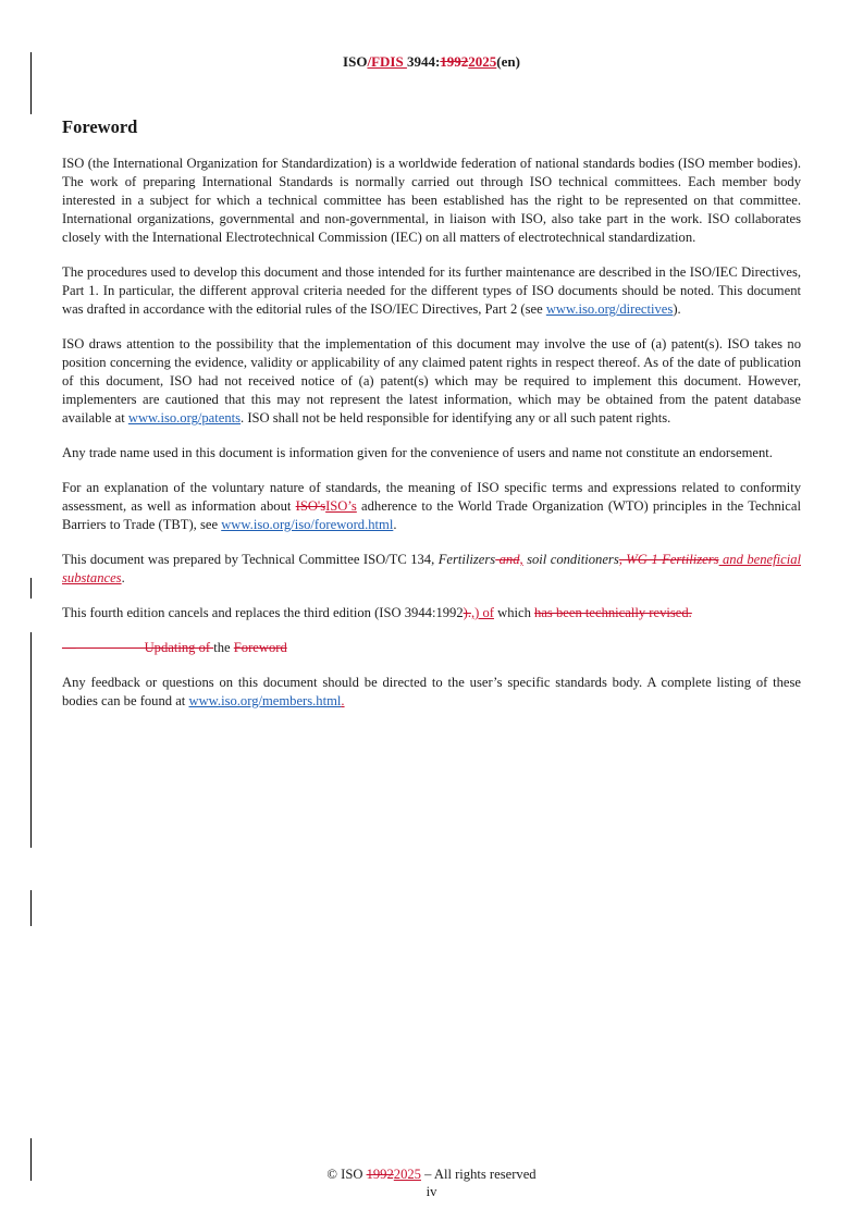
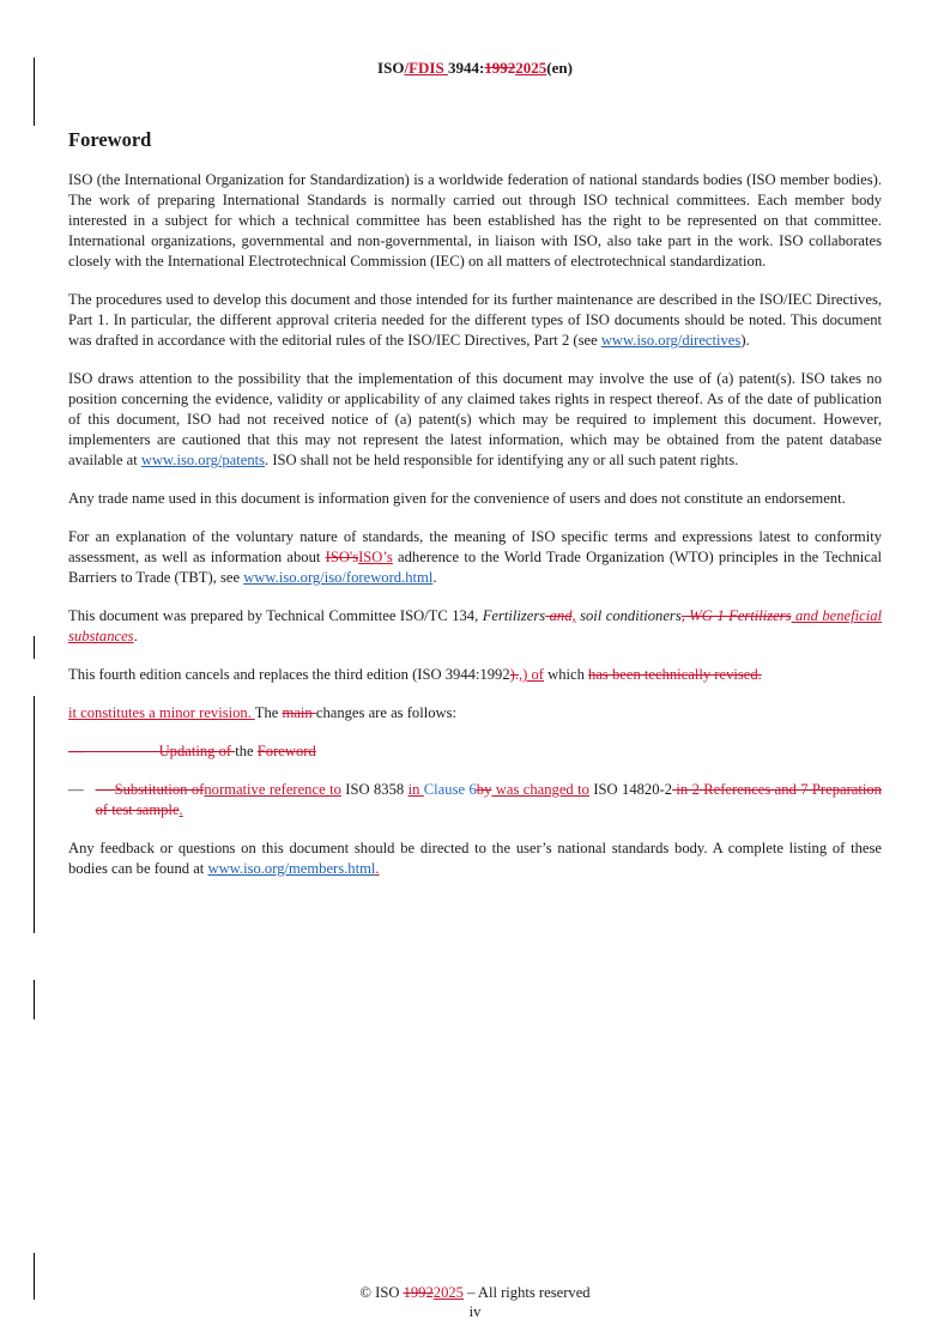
  ISO/FDIS 3944:19922025(en)
  Foreword
  ISO (the International Organization for Standardization) is a worldwide federation of national standards bodies (ISO member bodies). The work of preparing International Standards is normally carried out through ISO technical committees. Each member body interested in a subject for which a technical committee has been established has the right to be represented on that committee. International organizations, governmental and non-governmental, in liaison with ISO, also take part in the work. ISO collaborates closely with the International Electrotechnical Commission (IEC) on all matters of electrotechnical standardization.
  The procedures used to develop this document and those intended for its further maintenance are described in the ISO/IEC Directives, Part 1. In particular, the different approval criteria needed for the different types of ISO documents should be noted. This document was drafted in accordance with the editorial rules of the ISO/IEC Directives, Part 2 (see www.iso.org/directives).
- ISO draws attention to the possibility that the implementation of this document may involve the use of (a) patent(s). ISO takes no position concerning the evidence, validity or applicability of any claimed patent rights in respect thereof. As of the date of publication of this document, ISO had not received notice of (a) patent(s) which may be required to implement this document. However, implementers are cautioned that this may not represent the latest information, which may be obtained from the patent database available at www.iso.org/patents. ISO shall not be held responsible for identifying any or all such patent rights.
+ ISO draws attention to the possibility that the implementation of this document may involve the use of (a) patent(s). ISO takes no position concerning the evidence, validity or applicability of any claimed takes rights in respect thereof. As of the date of publication of this document, ISO had not received notice of (a) patent(s) which may be required to implement this document. However, implementers are cautioned that this may not represent the latest information, which may be obtained from the patent database available at www.iso.org/patents. ISO shall not be held responsible for identifying any or all such patent rights.
- Any trade name used in this document is information given for the convenience of users and name not constitute an endorsement.
+ Any trade name used in this document is information given for the convenience of users and does not constitute an endorsement.
- For an explanation of the voluntary nature of standards, the meaning of ISO specific terms and expressions related to conformity assessment, as well as information about ISO'sISO’s adherence to the World Trade Organization (WTO) principles in the Technical Barriers to Trade (TBT), see www.iso.org/iso/foreword.html.
+ For an explanation of the voluntary nature of standards, the meaning of ISO specific terms and expressions latest to conformity assessment, as well as information about ISO'sISO’s adherence to the World Trade Organization (WTO) principles in the Technical Barriers to Trade (TBT), see www.iso.org/iso/foreword.html.
  This document was prepared by Technical Committee ISO/TC 134, Fertilizers and, soil conditioners, WG 1 Fertilizers and beneficial substances.
  This fourth edition cancels and replaces the third edition (ISO 3944:1992).,) of which has been technically revised.
+ it constitutes a minor revision. The main changes are as follows:
  — Updating of the Foreword
+ —
+ — Substitution ofnormative reference to ISO 8358 in Clause 6by was changed to ISO 14820-2 in 2 References and 7 Preparation of test sample.
- Any feedback or questions on this document should be directed to the user’s specific standards body. A complete listing of these bodies can be found at www.iso.org/members.html.
+ Any feedback or questions on this document should be directed to the user’s national standards body. A complete listing of these bodies can be found at www.iso.org/members.html.
  © ISO 19922025 – All rights reserved
  iv
